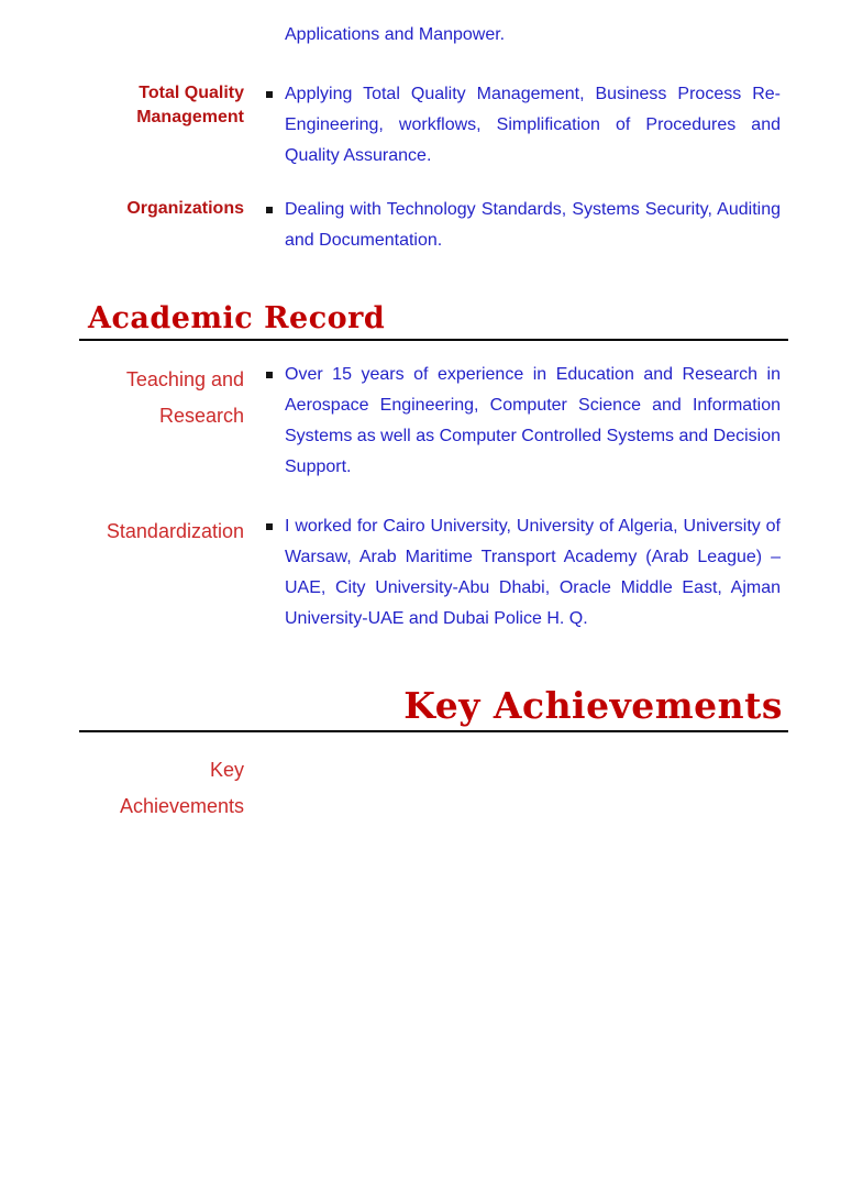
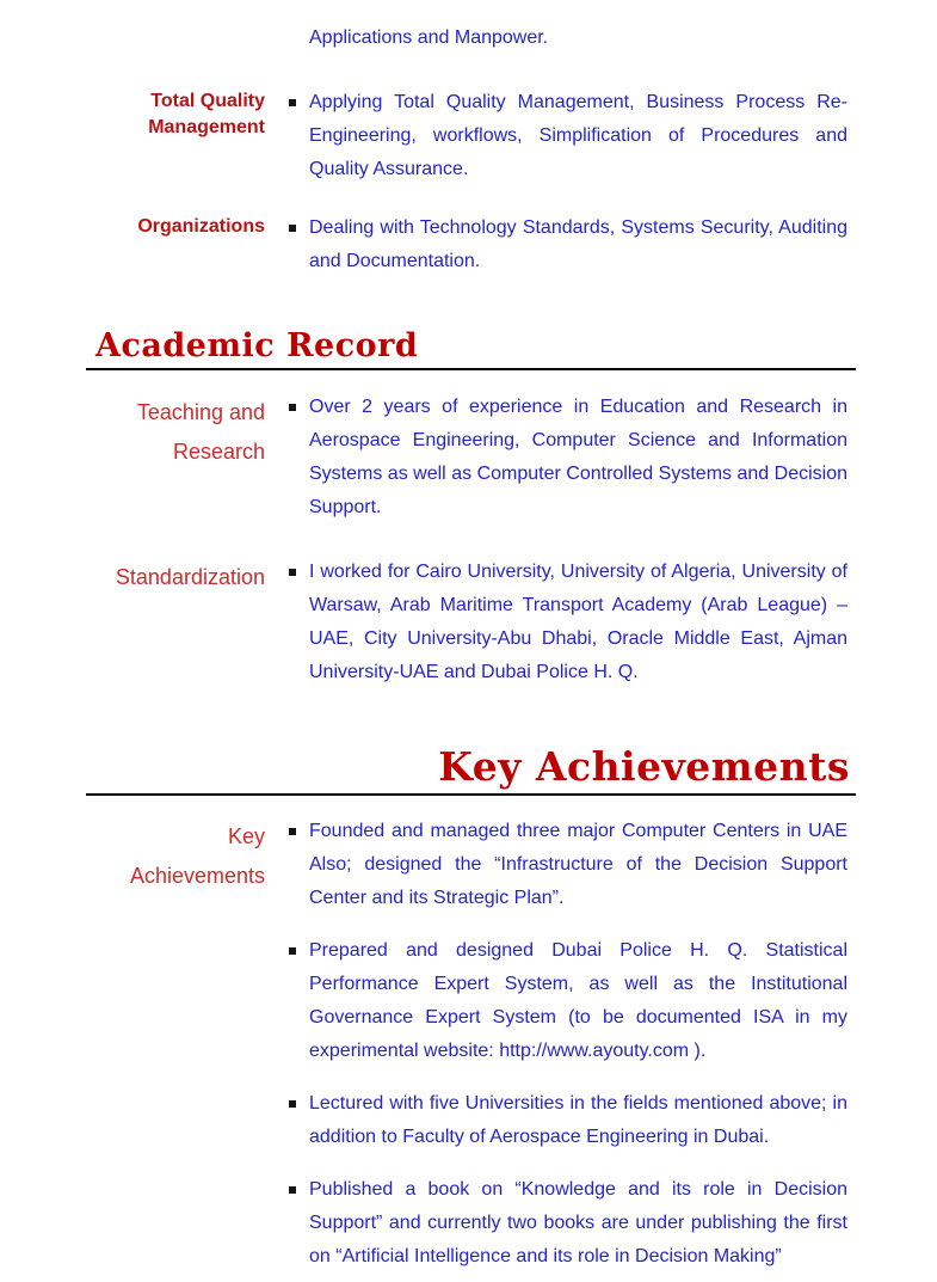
  Applications and Manpower.
  Total Quality Management
  Applying Total Quality Management, Business Process Re-Engineering, workflows, Simplification of Procedures and Quality Assurance.
  Organizations
  Dealing with Technology Standards, Systems Security, Auditing and Documentation.
  Academic Record
  Teaching and Research
- Over 15 years of experience in Education and Research in Aerospace Engineering, Computer Science and Information Systems as well as Computer Controlled Systems and Decision Support.
+ Over 2 years of experience in Education and Research in Aerospace Engineering, Computer Science and Information Systems as well as Computer Controlled Systems and Decision Support.
  Standardization
  I worked for Cairo University, University of Algeria, University of Warsaw, Arab Maritime Transport Academy (Arab League) – UAE, City University-Abu Dhabi, Oracle Middle East, Ajman University-UAE and Dubai Police H. Q.
  Key Achievements
  Key Achievements
+ Founded and managed three major Computer Centers in UAE Also; designed the “Infrastructure of the Decision Support Center and its Strategic Plan”.
+ Prepared and designed Dubai Police H. Q. Statistical Performance Expert System, as well as the Institutional Governance Expert System (to be documented ISA in my experimental website: http://www.ayouty.com ).
+ Lectured with five Universities in the fields mentioned above; in addition to Faculty of Aerospace Engineering in Dubai.
+ Published a book on “Knowledge and its role in Decision Support” and currently two books are under publishing the first on “Artificial Intelligence and its role in Decision Making”
